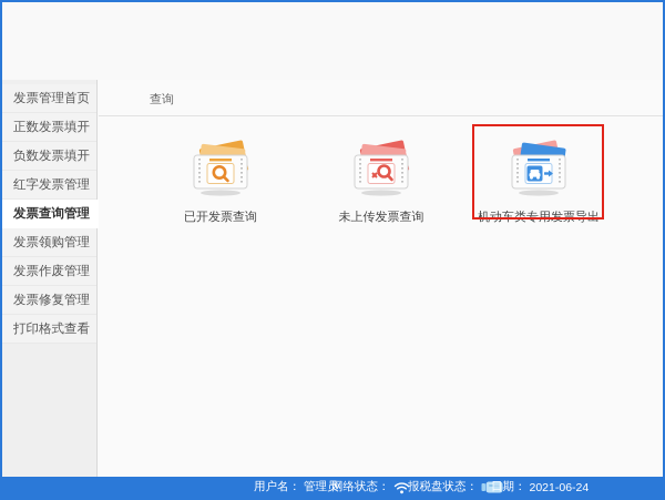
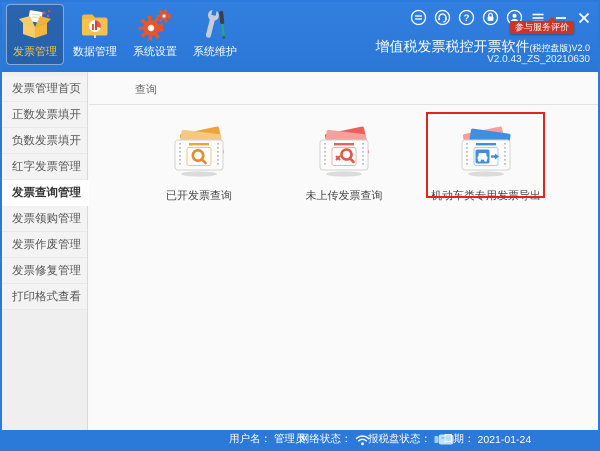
+ 发票管理
+ 数据管理
+ 系统设置
+ 系统维护
+ ?
+ 参与服务评价
+ 增值税发票税控开票软件(税控盘版)V2.0
+ V2.0.43_ZS_20210630
  发票管理首页
  正数发票填开
  负数发票填开
  红字发票管理
  发票查询管理
  发票领购管理
  发票作废管理
  发票修复管理
  打印格式查看
  查询
  已开发票查询
  未上传发票查询
  机动车类专用发票导出
  用户名：
  管理员
  网络状态：
  报税盘状态：
  日期：
- 2021-06-24
+ 2021-01-24
